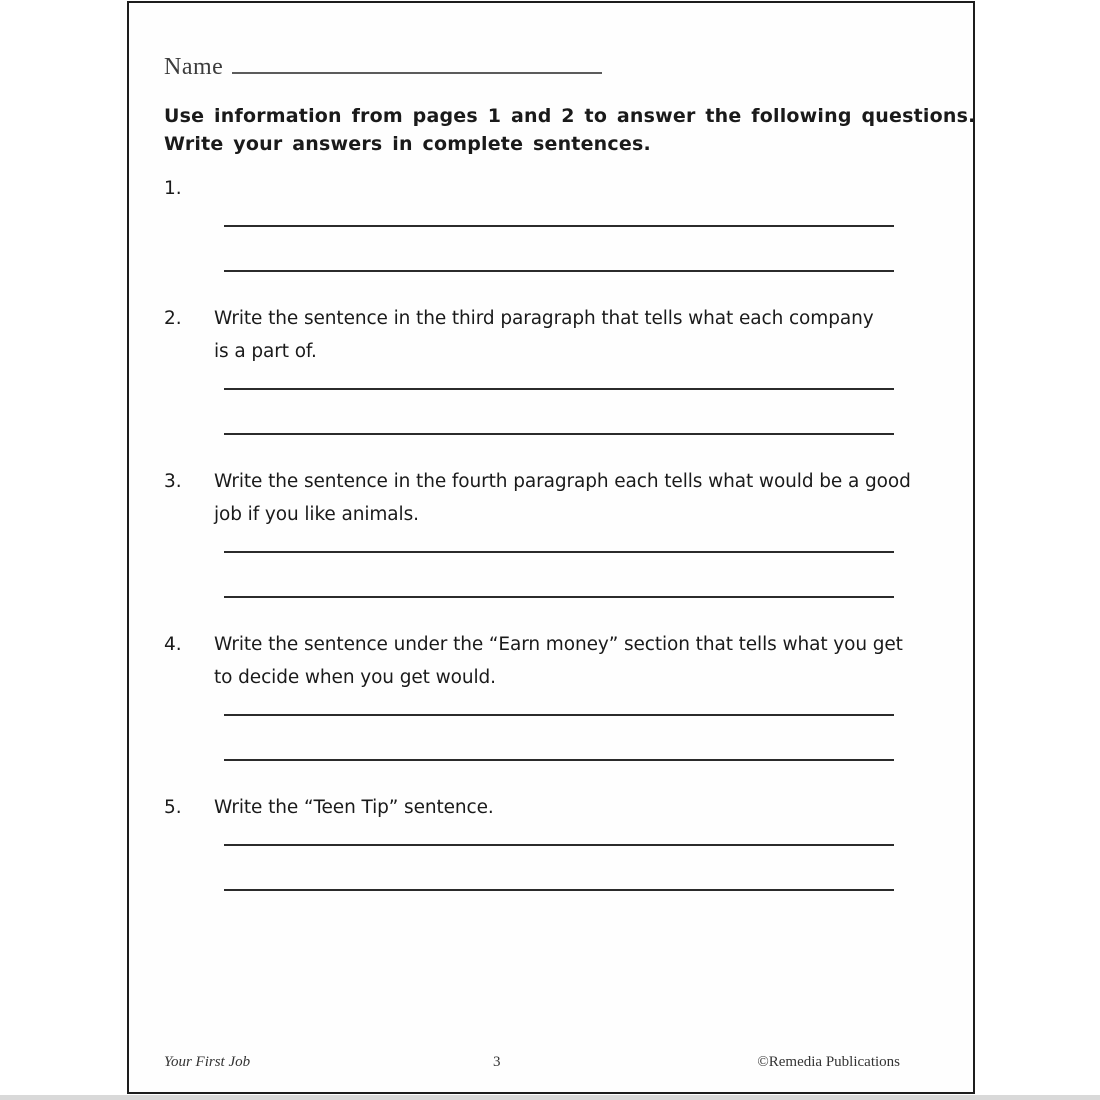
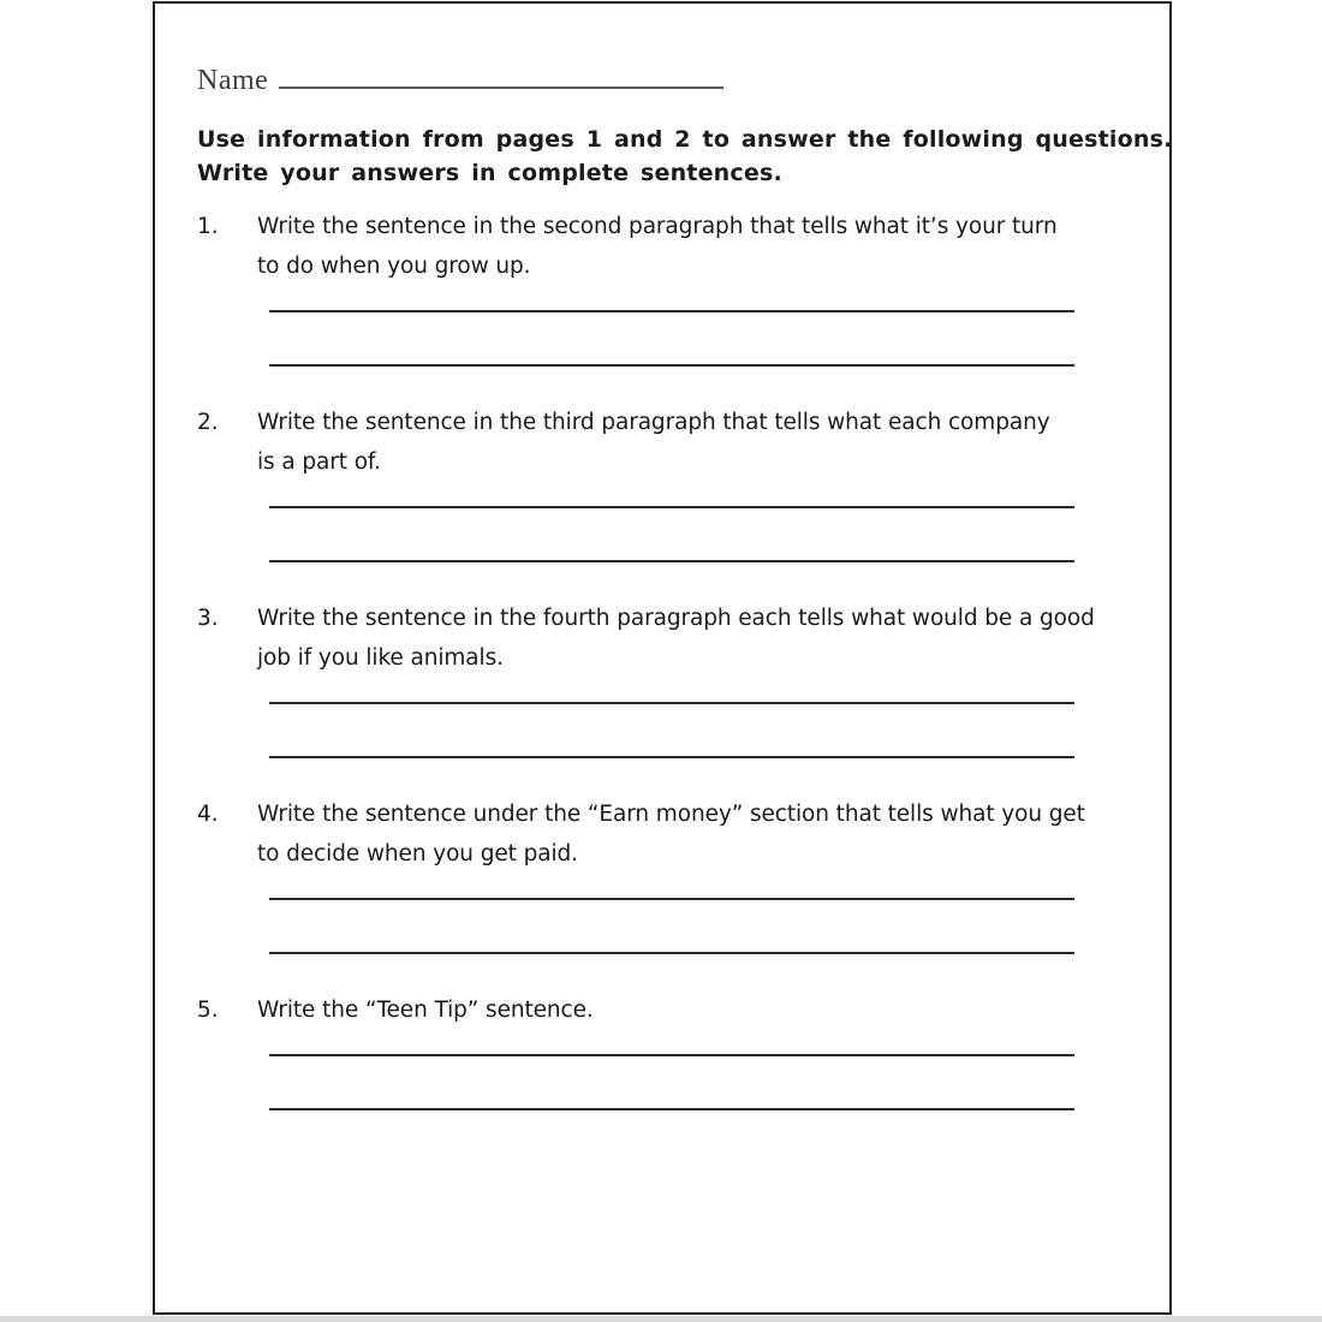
  Name
  Use information from pages 1 and 2 to answer the following questions.
  Write your answers in complete sentences.
  1.
+ Write the sentence in the second paragraph that tells what it’s your turn
+ to do when you grow up.
  2.
  Write the sentence in the third paragraph that tells what each company
  is a part of.
  3.
  Write the sentence in the fourth paragraph each tells what would be a good
  job if you like animals.
  4.
  Write the sentence under the “Earn money” section that tells what you get
- to decide when you get would.
+ to decide when you get paid.
  5.
  Write the “Teen Tip” sentence.
- Your First Job
- 3
- ©Remedia Publications
